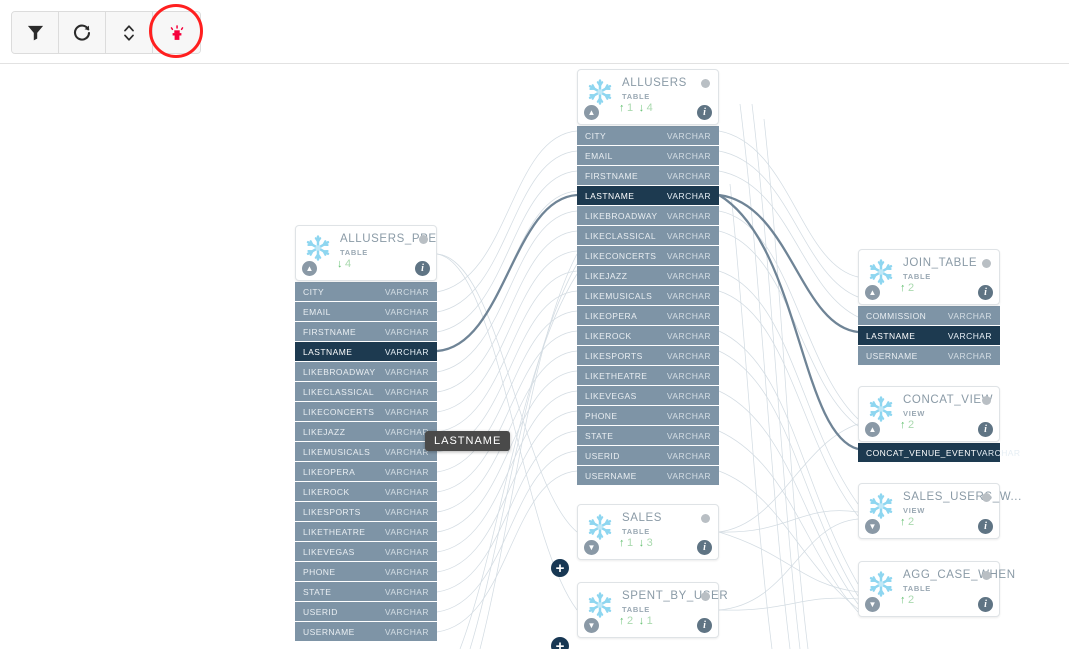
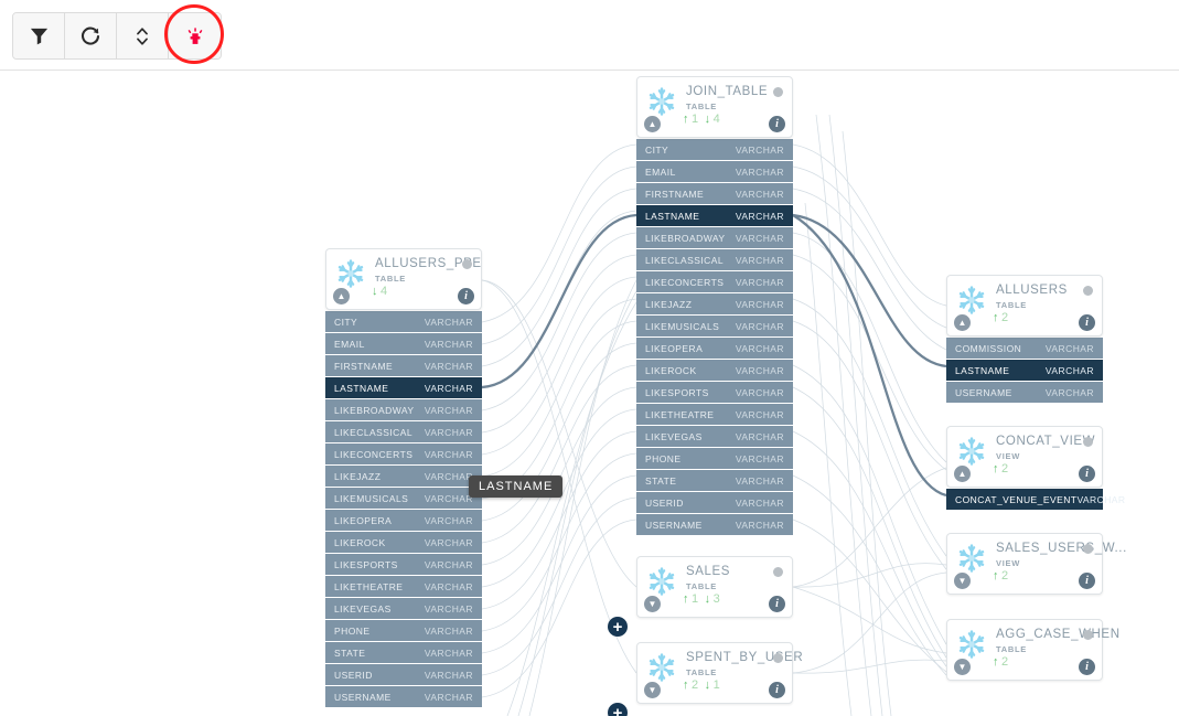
  ALLUSERS_PE
  TABLE
  ↓
  4
  ▲
  i
  CITY
  VARCHAR
  EMAIL
  VARCHAR
  FIRSTNAME
  VARCHAR
  LASTNAME
  VARCHAR
  LIKEBROADWAY
  VARCHAR
  LIKECLASSICAL
  VARCHAR
  LIKECONCERTS
  VARCHAR
  LIKEJAZZ
  VARCHA
  LIKEMUSICALS
  VARCHAR
  LIKEOPERA
  VARCHAR
  LIKEROCK
  VARCHAR
  LIKESPORTS
  VARCHAR
  LIKETHEATRE
  VARCHAR
  LIKEVEGAS
  VARCHAR
  PHONE
  VARCHAR
  STATE
  VARCHAR
  USERID
  VARCHAR
  USERNAME
  VARCHAR
- ALLUSERS
+ JOIN_TABLE
  TABLE
  ↑
  1
  ↓
  4
  ▲
  i
  CITY
  VARCHAR
  EMAIL
  VARCHAR
  FIRSTNAME
  VARCHAR
  LASTNAME
  VARCHAR
  LIKEBROADWAY
  VARCHAR
  LIKECLASSICAL
  VARCHAR
  LIKECONCERTS
  VARCHAR
  LIKEJAZZ
  VARCHAR
  LIKEMUSICALS
  VARCHAR
  LIKEOPERA
  VARCHAR
  LIKEROCK
  VARCHAR
  LIKESPORTS
  VARCHAR
  LIKETHEATRE
  VARCHAR
  LIKEVEGAS
  VARCHAR
  PHONE
  VARCHAR
  STATE
  VARCHAR
  USERID
  VARCHAR
  USERNAME
  VARCHAR
  SALES
  TABLE
  ↑
  1
  ↓
  3
  ▼
  i
  SPENT_BY_UER
  TABLE
  ↑
  2
  ↓
  1
  ▼
  i
- JOIN_TABLE
+ ALLUSERS
  TABLE
  ↑
  2
  ▲
  i
  COMMISSION
  VARCHAR
  LASTNAME
  VARCHAR
  USERNAME
  VARCHAR
  CONCAT_VIE
  VIEW
  ↑
  2
  ▲
  i
  CONCAT_VENUE_EVENT
  VARCHAR
  SALES_USER_W...
  VIEW
  ↑
  2
  ▼
  i
  AGG_CASE_HEN
  TABLE
  ↑
  2
  ▼
  i
  +
  +
  LASTNAME
